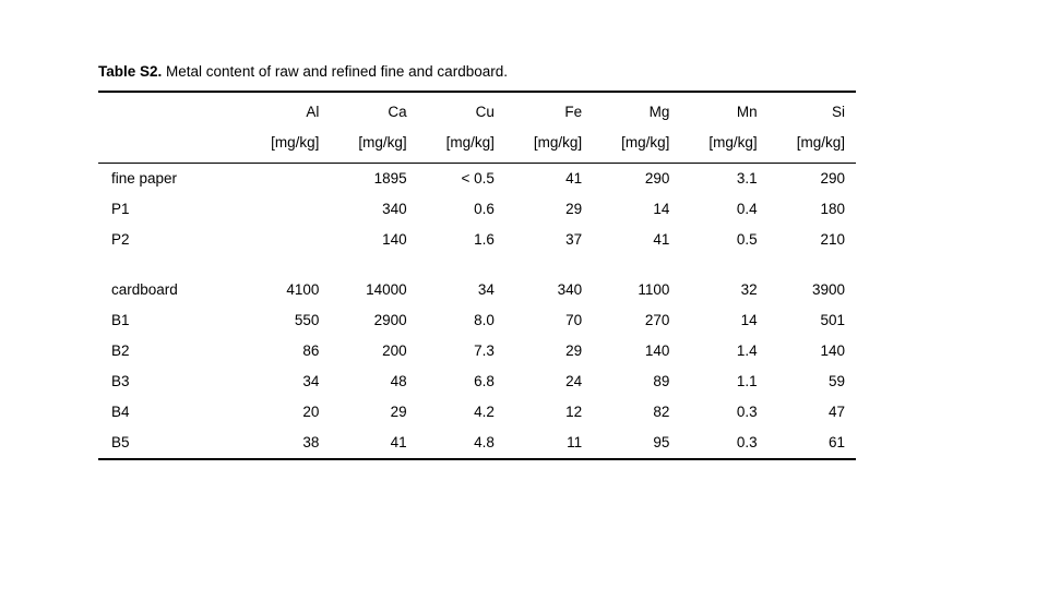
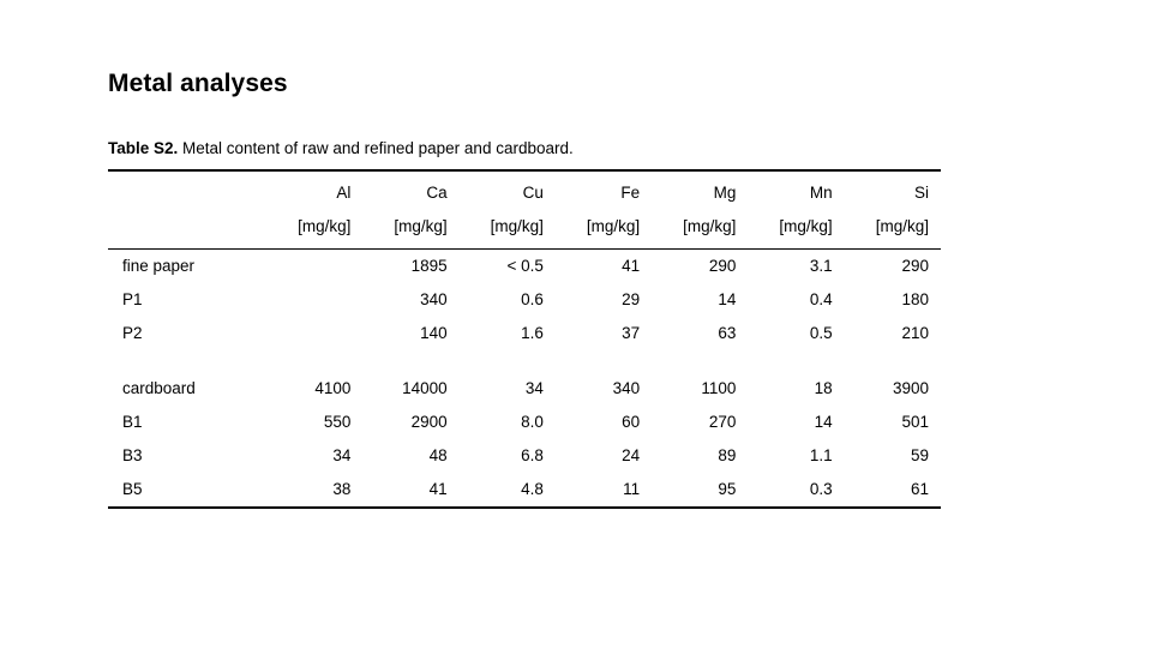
+ Metal analyses
- Table S2. Metal content of raw and refined fine and cardboard.
+ Table S2. Metal content of raw and refined paper and cardboard.
  	Al	Ca	Cu	Fe	Mg	Mn	Si
  	[mg/kg]	[mg/kg]	[mg/kg]	[mg/kg]	[mg/kg]	[mg/kg]	[mg/kg]
  fine paper		1895	< 0.5	41	290	3.1	290
  P1		340	0.6	29	14	0.4	180
- P2		140	1.6	37	41	0.5	210
+ P2		140	1.6	37	63	0.5	210
- cardboard	4100	14000	34	340	1100	32	3900
+ cardboard	4100	14000	34	340	1100	18	3900
- B1	550	2900	8.0	70	270	14	501
+ B1	550	2900	8.0	60	270	14	501
- B2	86	200	7.3	29	140	1.4	140
  B3	34	48	6.8	24	89	1.1	59
- B4	20	29	4.2	12	82	0.3	47
  B5	38	41	4.8	11	95	0.3	61
